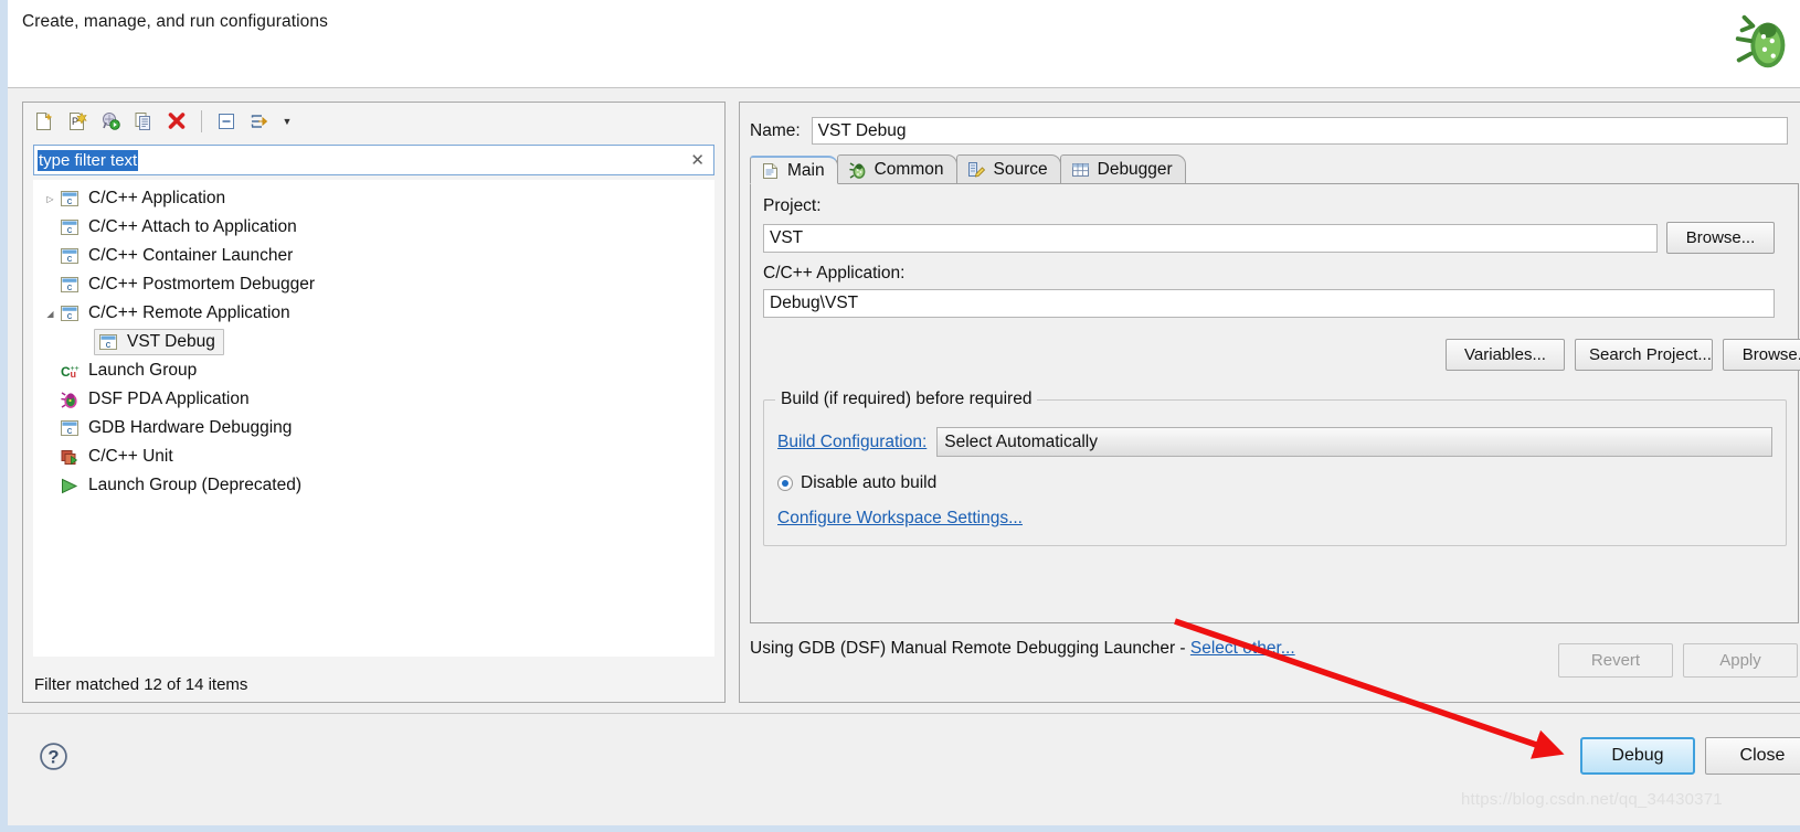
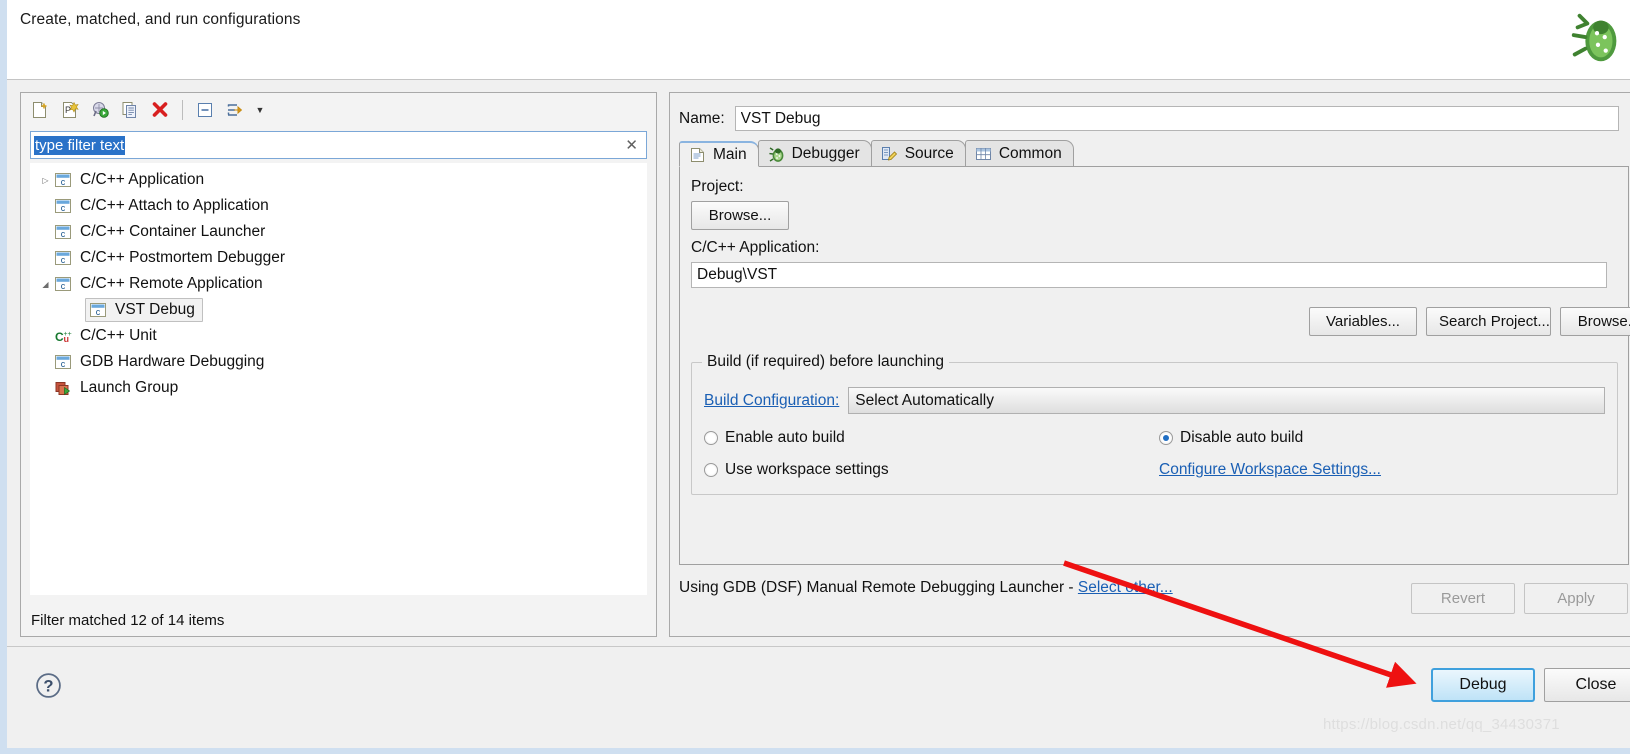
- Create, manage, and run configurations
+ Create, matched, and run configurations
  P
  ▼
  type filter text
  ✕
  ▷
  c
  C/C++ Application
  c
  C/C++ Attach to Application
  c
  C/C++ Container Launcher
  c
  C/C++ Postmortem Debugger
  ◢
  c
  C/C++ Remote Application
  c
  VST Debug
  C
  u
- Launch Group
+ C/C++ Unit
- DSF PDA Application
  c
  GDB Hardware Debugging
- C/C++ Unit
+ Launch Group
- Launch Group (Deprecated)
  Filter matched 12 of 14 items
  Name:
  VST Debug
  Main
- Common
+ Debugger
  Source
- Debugger
+ Common
  Project:
- VST
  Browse...
  C/C++ Application:
  Debug\VST
  Variables...
  Search Project...
- Build (if required) before required
+ Build (if required) before launching
  Build Configuration:
  Select Automatically
+ Enable auto build
+ Use workspace settings
  Disable auto build
  Configure Workspace Settings...
  Using GDB (DSF) Manual Remote Debugging Launcher - Selecter...
  Revert
  Apply
  ?
  Debug
  Close
